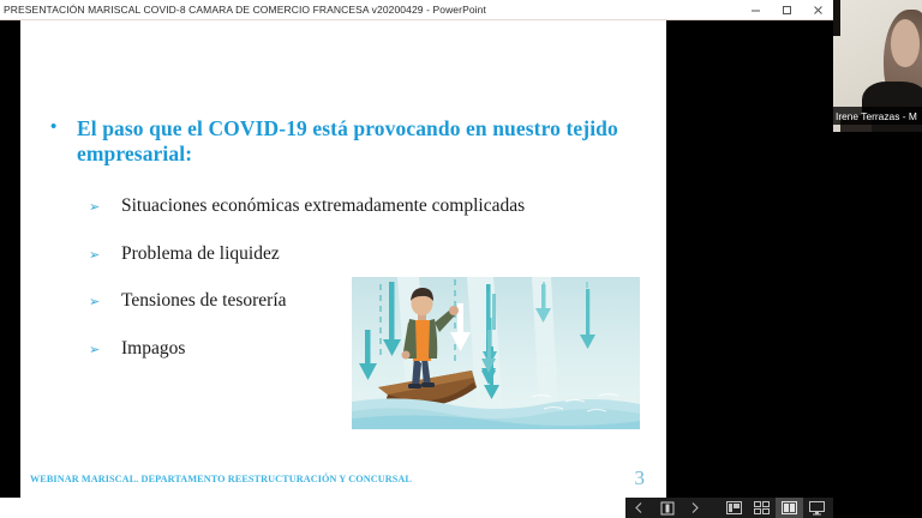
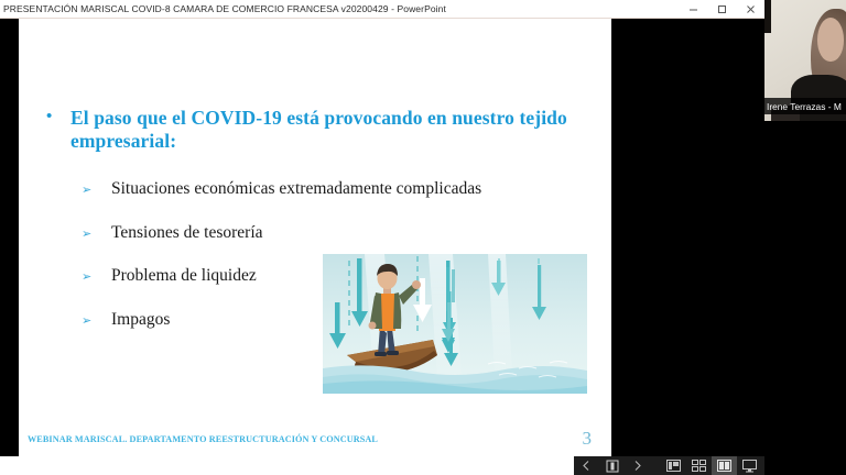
  PRESENTACIÓN MARISCAL COVID-8 CAMARA DE COMERCIO FRANCESA v20200429 - PowerPoint
  •
  El paso que el COVID-19 está provocando en nuestro tejido empresarial:
  ➢
  Situaciones económicas extremadamente complicadas
  ➢
- Problema de liquidez
+ Tensiones de tesorería
  ➢
- Tensiones de tesorería
+ Problema de liquidez
  ➢
  Impagos
  WEBINAR MARISCAL. DEPARTAMENTO REESTRUCTURACIÓN Y CONCURSAL
  3
  Irene Terrazas - M
